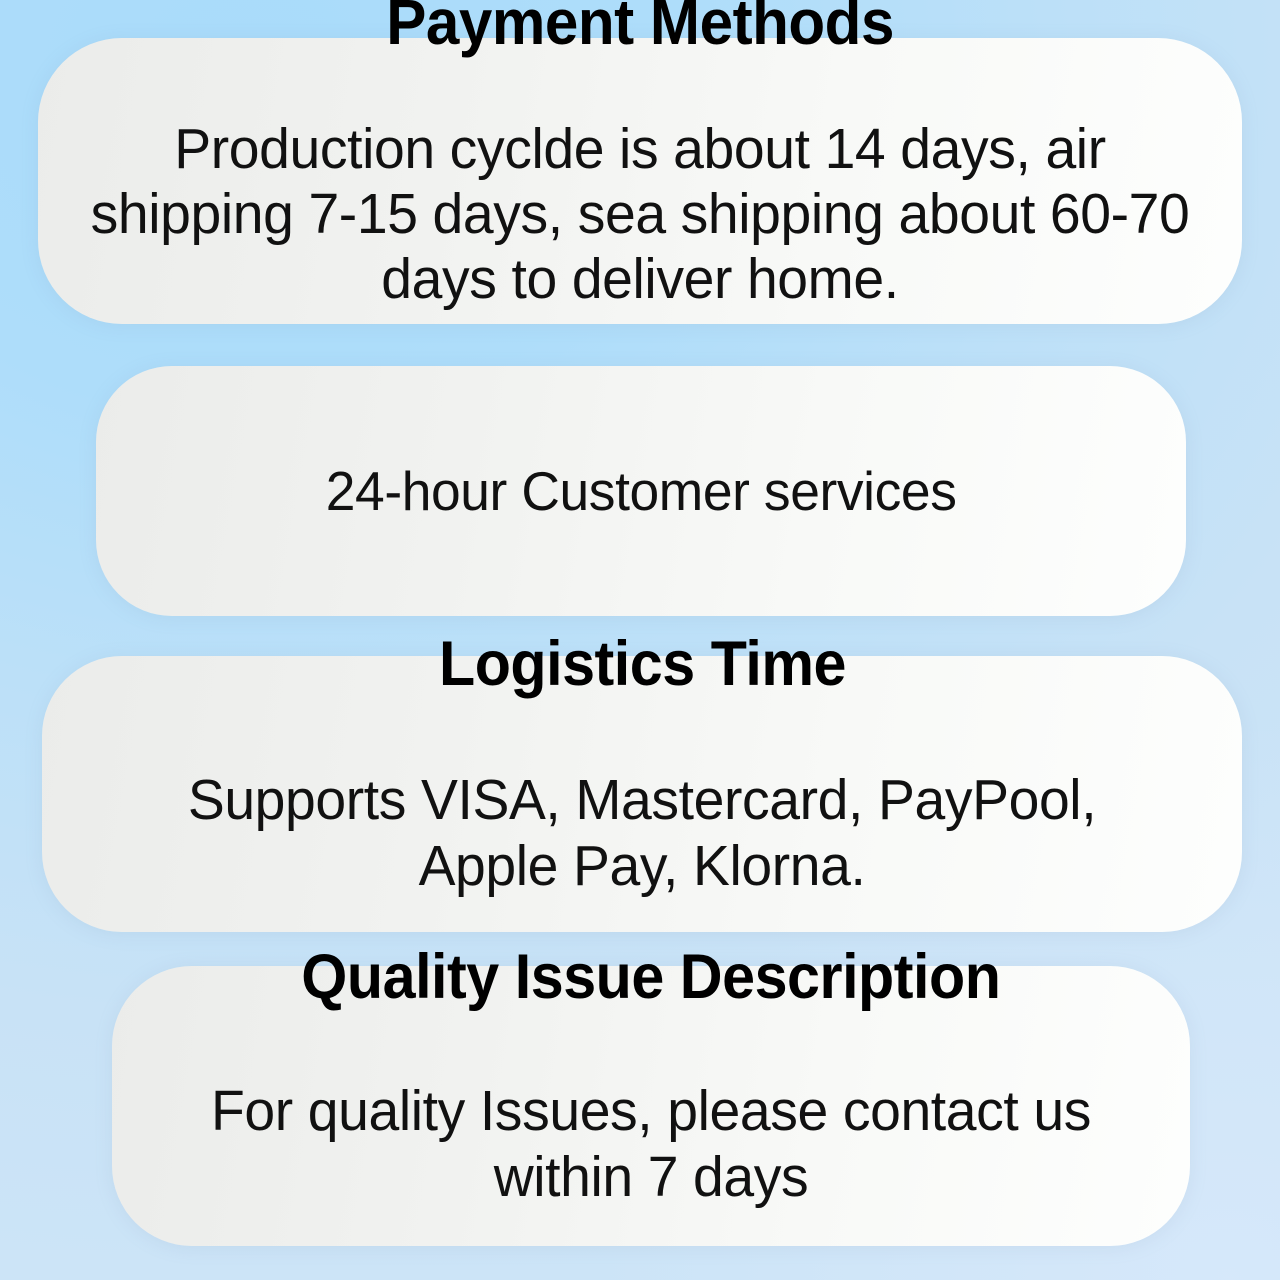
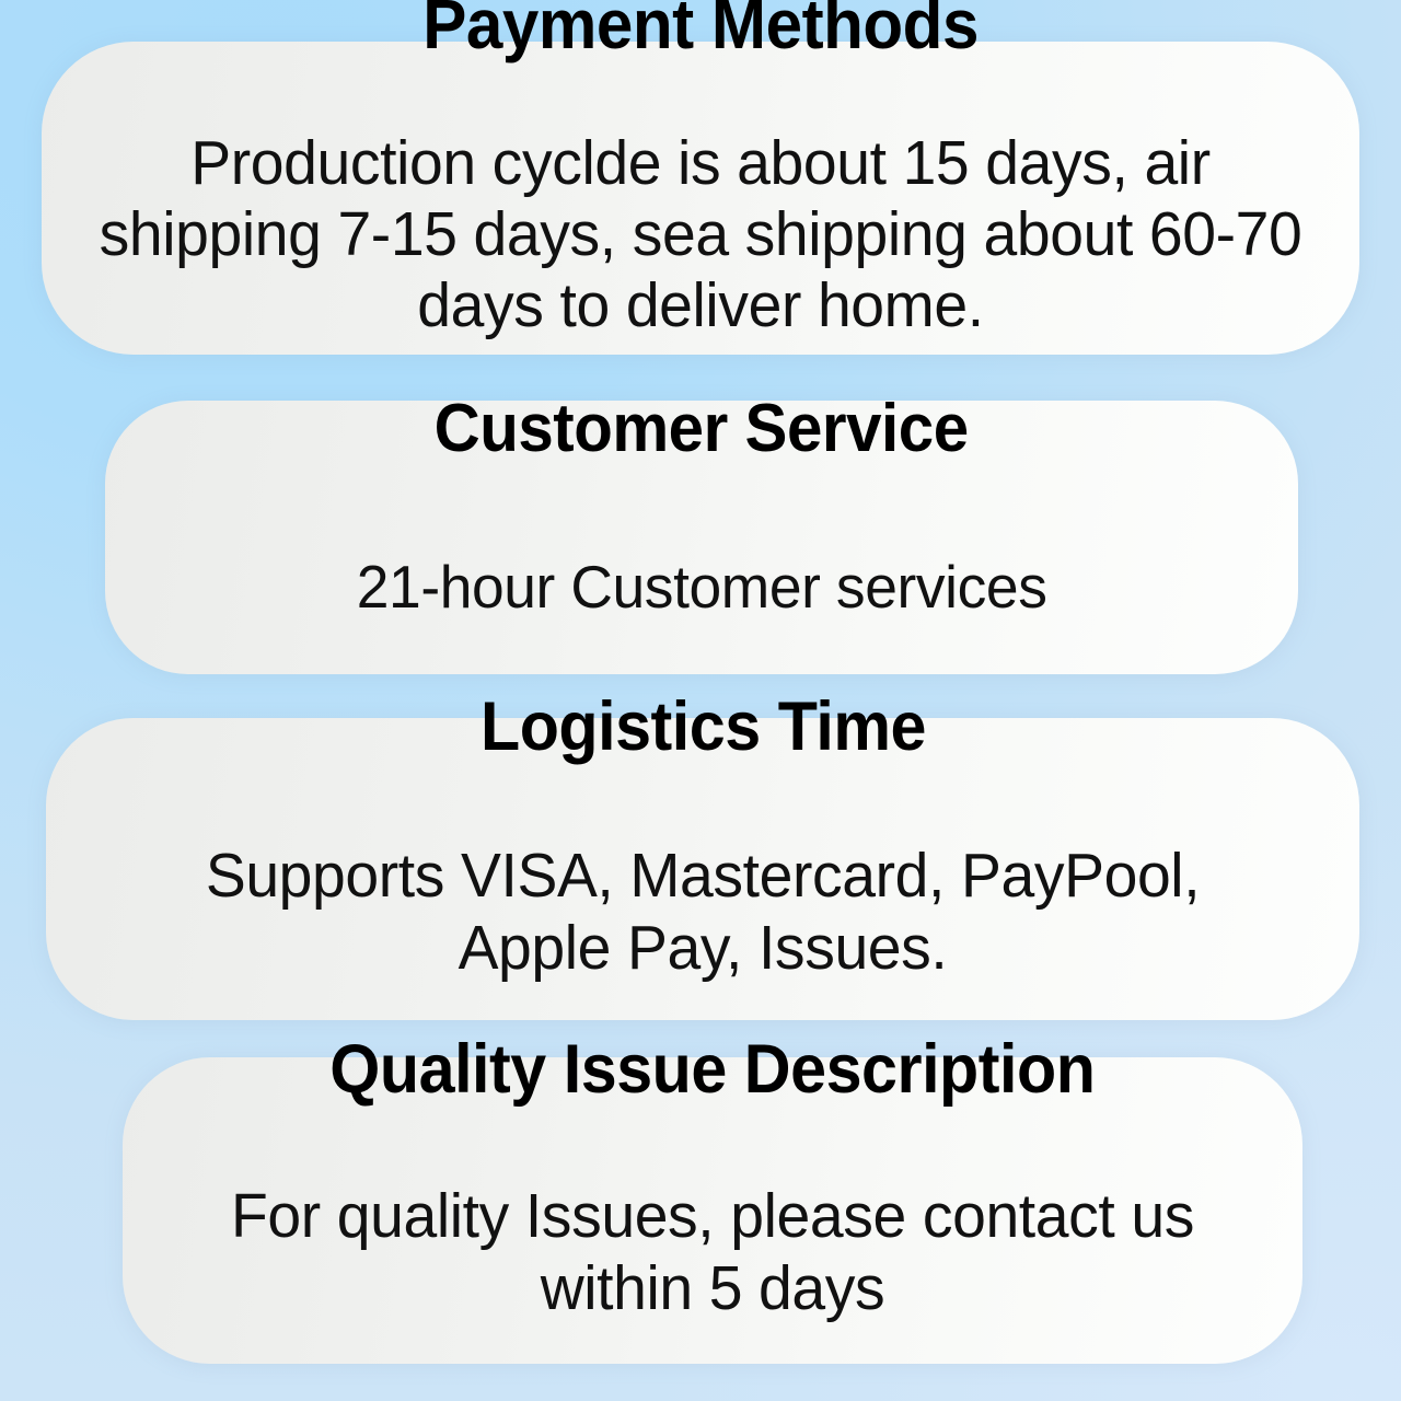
  Payment Methods
- Production cyclde is about 14 days, air shipping 7-15 days, sea shipping about 60-70 days to deliver home.
+ Production cyclde is about 15 days, air shipping 7-15 days, sea shipping about 60-70 days to deliver home.
+ Customer Service
- 24-hour Customer services
+ 21-hour Customer services
  Logistics Time
- Supports VISA, Mastercard, PayPool, Apple Pay, Klorna.
+ Supports VISA, Mastercard, PayPool, Apple Pay, Issues.
  Quality Issue Description
- For quality Issues, please contact us within 7 days
+ For quality Issues, please contact us within 5 days
